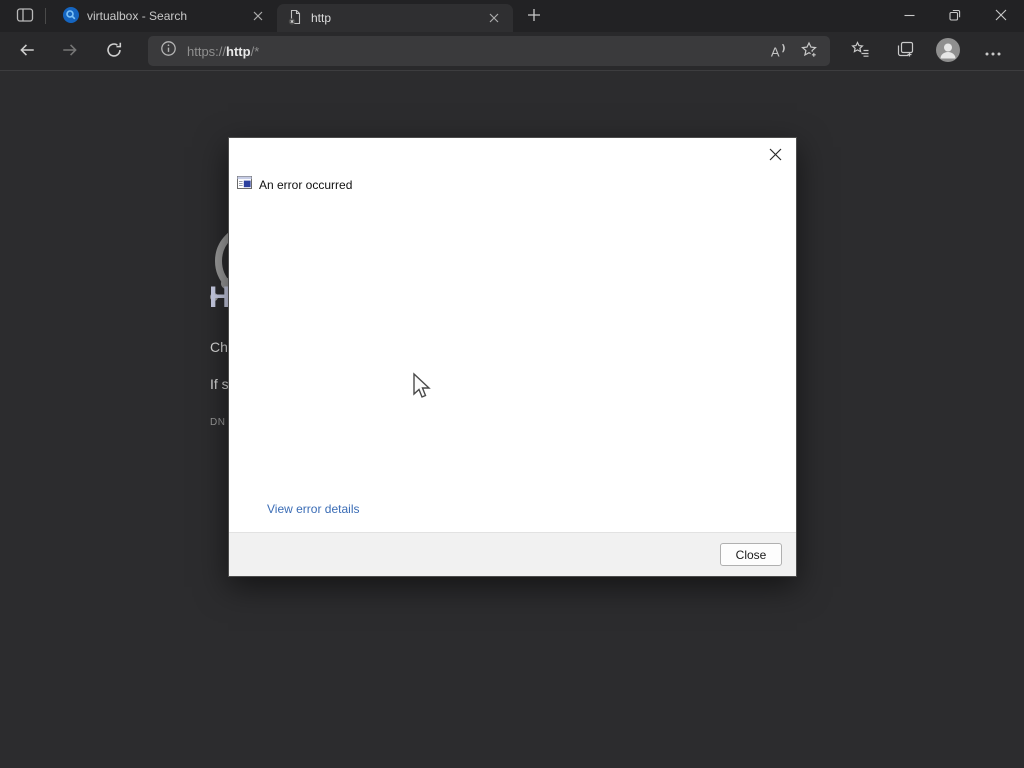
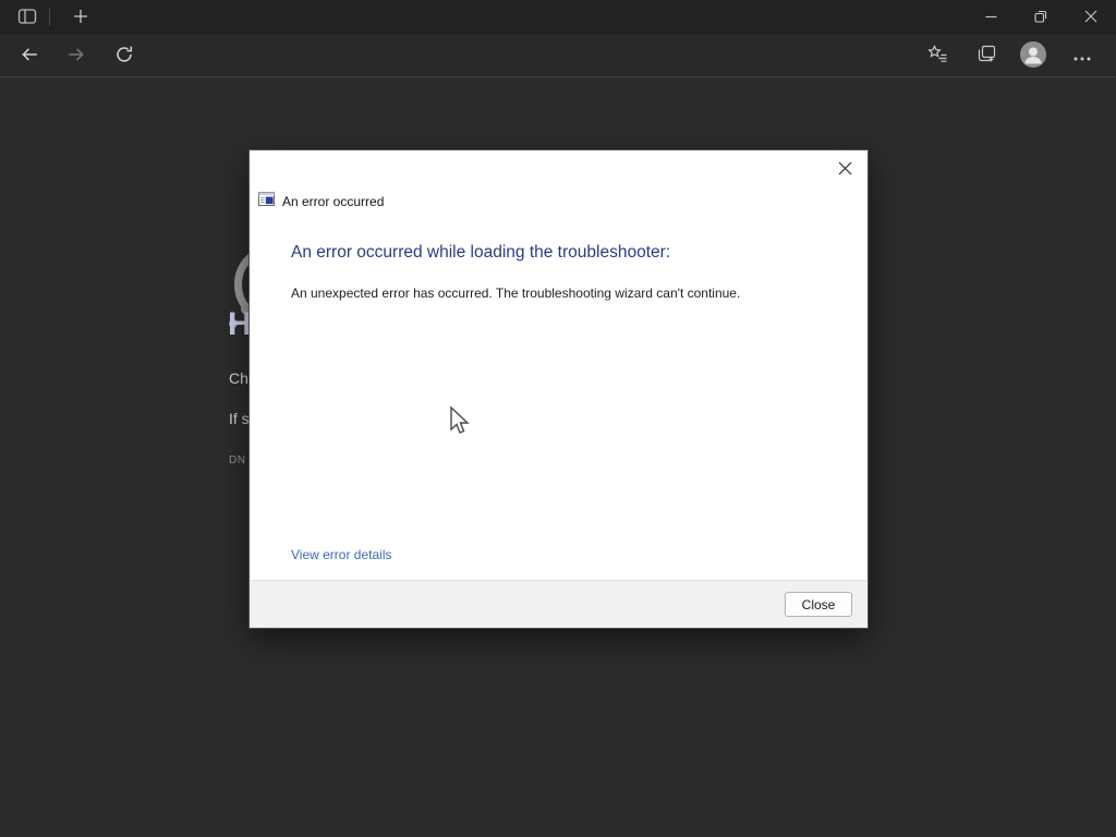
- virtualbox - Search
- http
- https://http/*
- A❫
  H
  Ch
  If s
  DN
  An error occurred
+ An error occurred while loading the troubleshooter:
+ An unexpected error has occurred. The troubleshooting wizard can't continue.
  View error details
  Close
